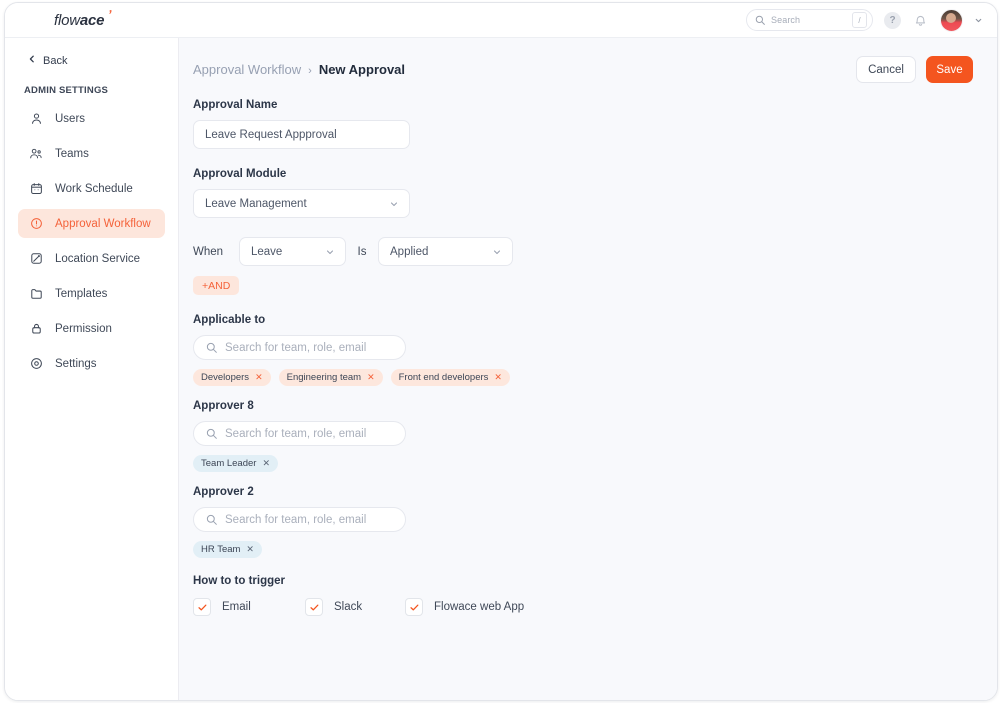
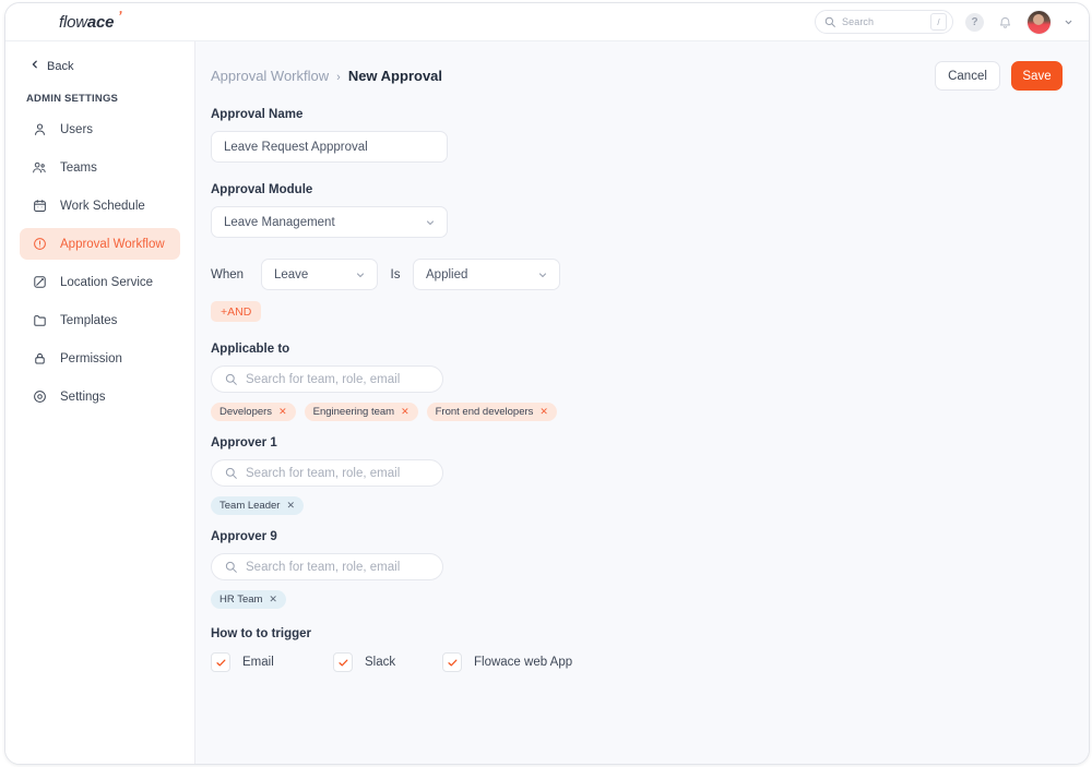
  flowace
  Search
  /
  ?
  Back
  ADMIN SETTINGS
  Users
  Teams
  Work Schedule
  Approval Workflow
  Location Service
  Templates
  Permission
  Settings
  Approval Workflow
  ›
  New Approval
  Cancel
  Save
  Approval Name
  Leave Request Appproval
  Approval Module
  Leave Management
  When
  Leave
  Is
  Applied
  +AND
  Applicable to
  Search for team, role, email
  Developers
  ✕
  Engineering team
  ✕
  Front end developers
  ✕
- Approver 8
+ Approver 1
  Search for team, role, email
  Team Leader
  ✕
- Approver 2
+ Approver 9
  Search for team, role, email
  HR Team
  ✕
  How to to trigger
  Email
  Slack
  Flowace web App
